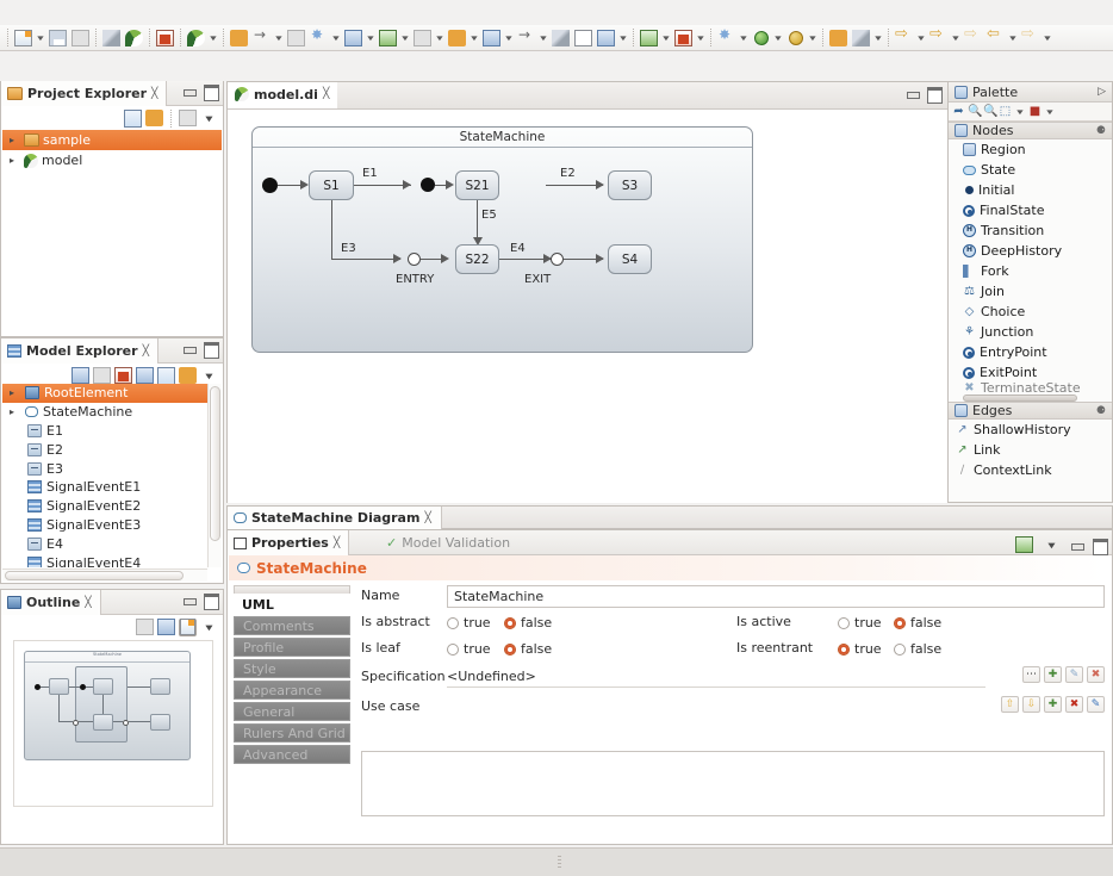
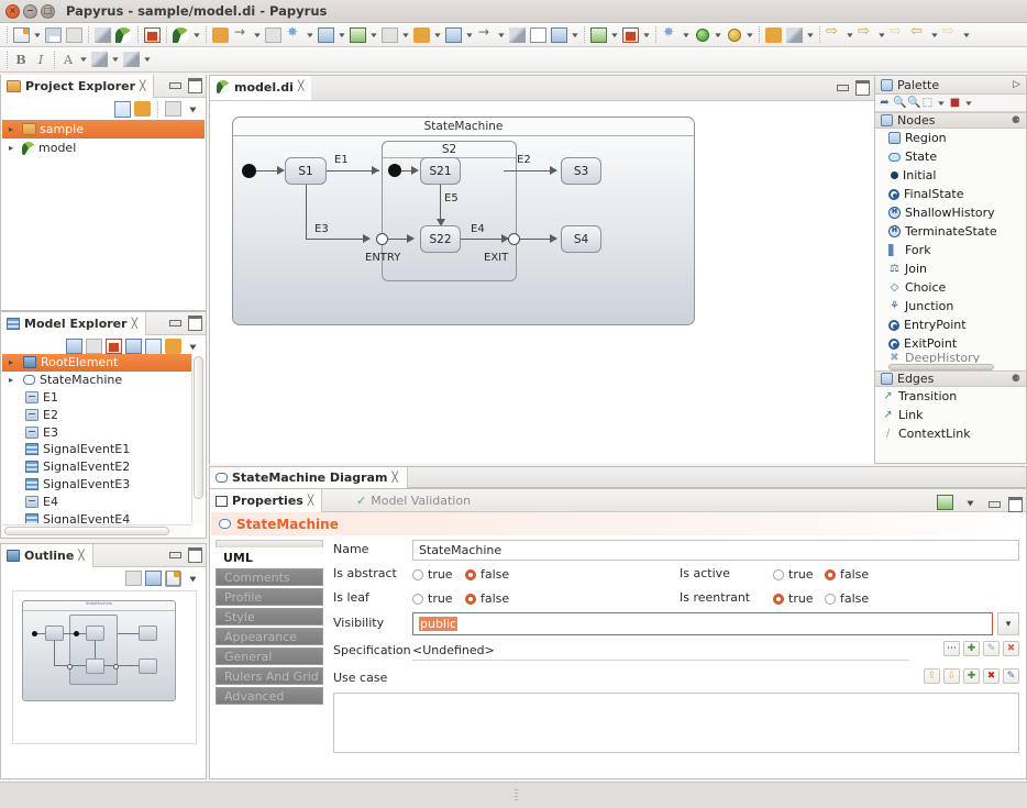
+ ×
+ −
+ □
+ Papyrus - sample/model.di - Papyrus
+ B
+ I
+ A
  Project Explorer
  ╳
  ▸
  sample
  ▸
  model
  Model Explorer
  ╳
  ▸
  RootElement
  ▸
  StateMachine
  E1
  E2
  E3
  SignalEventE1
  SignalEventE2
  SignalEventE3
  E4
  SignalEventE4
  Outline
  ╳
  model.di
  ╳
  StateMachine
+ S2
  S1
  E1
  S21
  E5
  S22
  E3
  ENTRY
  E4
  EXIT
  S4
  E2
  S3
  Palette
  ▷
  ➦
  🔍
  🔍
  ⬚
  ■
  Nodes
  ⚈
  Region
  State
  Initial
  FinalState
- Transition
+ ShallowHistory
- DeepHistory
+ TerminateState
  Fork
  ⚖
  Join
  ◇
  Choice
  ⚘
  Junction
  EntryPoint
  ExitPoint
  ✖
- TerminateState
+ DeepHistory
  Edges
  ⚈
  ↗
- ShallowHistory
+ Transition
  ↗
  Link
  ∕
  ContextLink
  StateMachine Diagram
  ╳
  Properties
  ╳
  ✓
  Model Validation
  StateMachine
  UML
  Comments
  Profile
  Style
  Appearance
  General
  Rulers And Grid
  Advanced
  Name
  StateMachine
  Is abstract
  true
  false
  Is active
  true
  false
  Is leaf
  true
  false
  Is reentrant
  true
  false
+ Visibility
+ public
+ ▾
  Specification
  <Undefined>
  ⋯
  ✚
  ✎
  ✖
  Use case
  ⇧
  ⇩
  ✚
  ✖
  ✎
